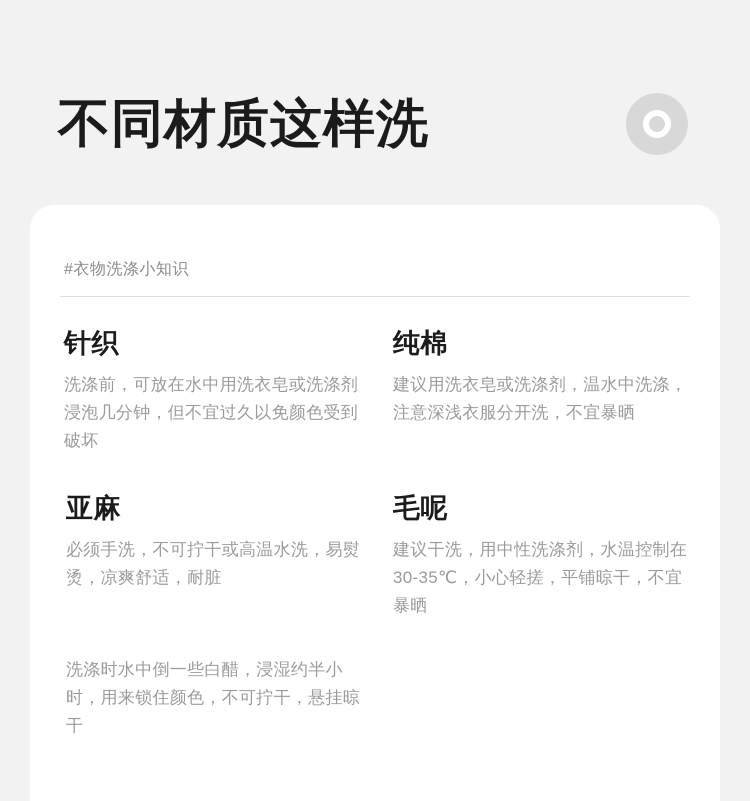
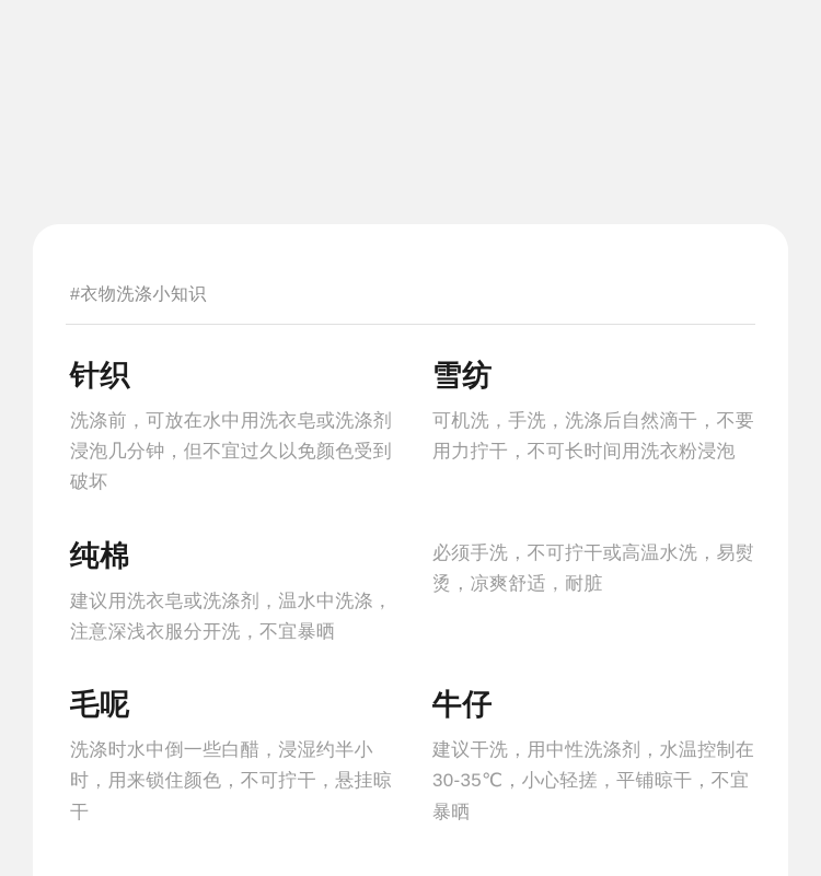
- 不同材质这样洗
  #衣物洗涤小知识
  针织
  洗涤前，可放在水中用洗衣皂或洗涤剂浸泡几分钟，但不宜过久以免颜色受到破坏
+ 雪纺
+ 可机洗，手洗，洗涤后自然滴干，不要用力拧干，不可长时间用洗衣粉浸泡
  纯棉
  建议用洗衣皂或洗涤剂，温水中洗涤，注意深浅衣服分开洗，不宜暴晒
- 亚麻
  必须手洗，不可拧干或高温水洗，易熨烫，凉爽舒适，耐脏
  毛呢
- 建议干洗，用中性洗涤剂，水温控制在30-35℃，小心轻搓，平铺晾干，不宜暴晒
+ 洗涤时水中倒一些白醋，浸湿约半小时，用来锁住颜色，不可拧干，悬挂晾干
+ 牛仔
- 洗涤时水中倒一些白醋，浸湿约半小时，用来锁住颜色，不可拧干，悬挂晾干
+ 建议干洗，用中性洗涤剂，水温控制在30-35℃，小心轻搓，平铺晾干，不宜暴晒
